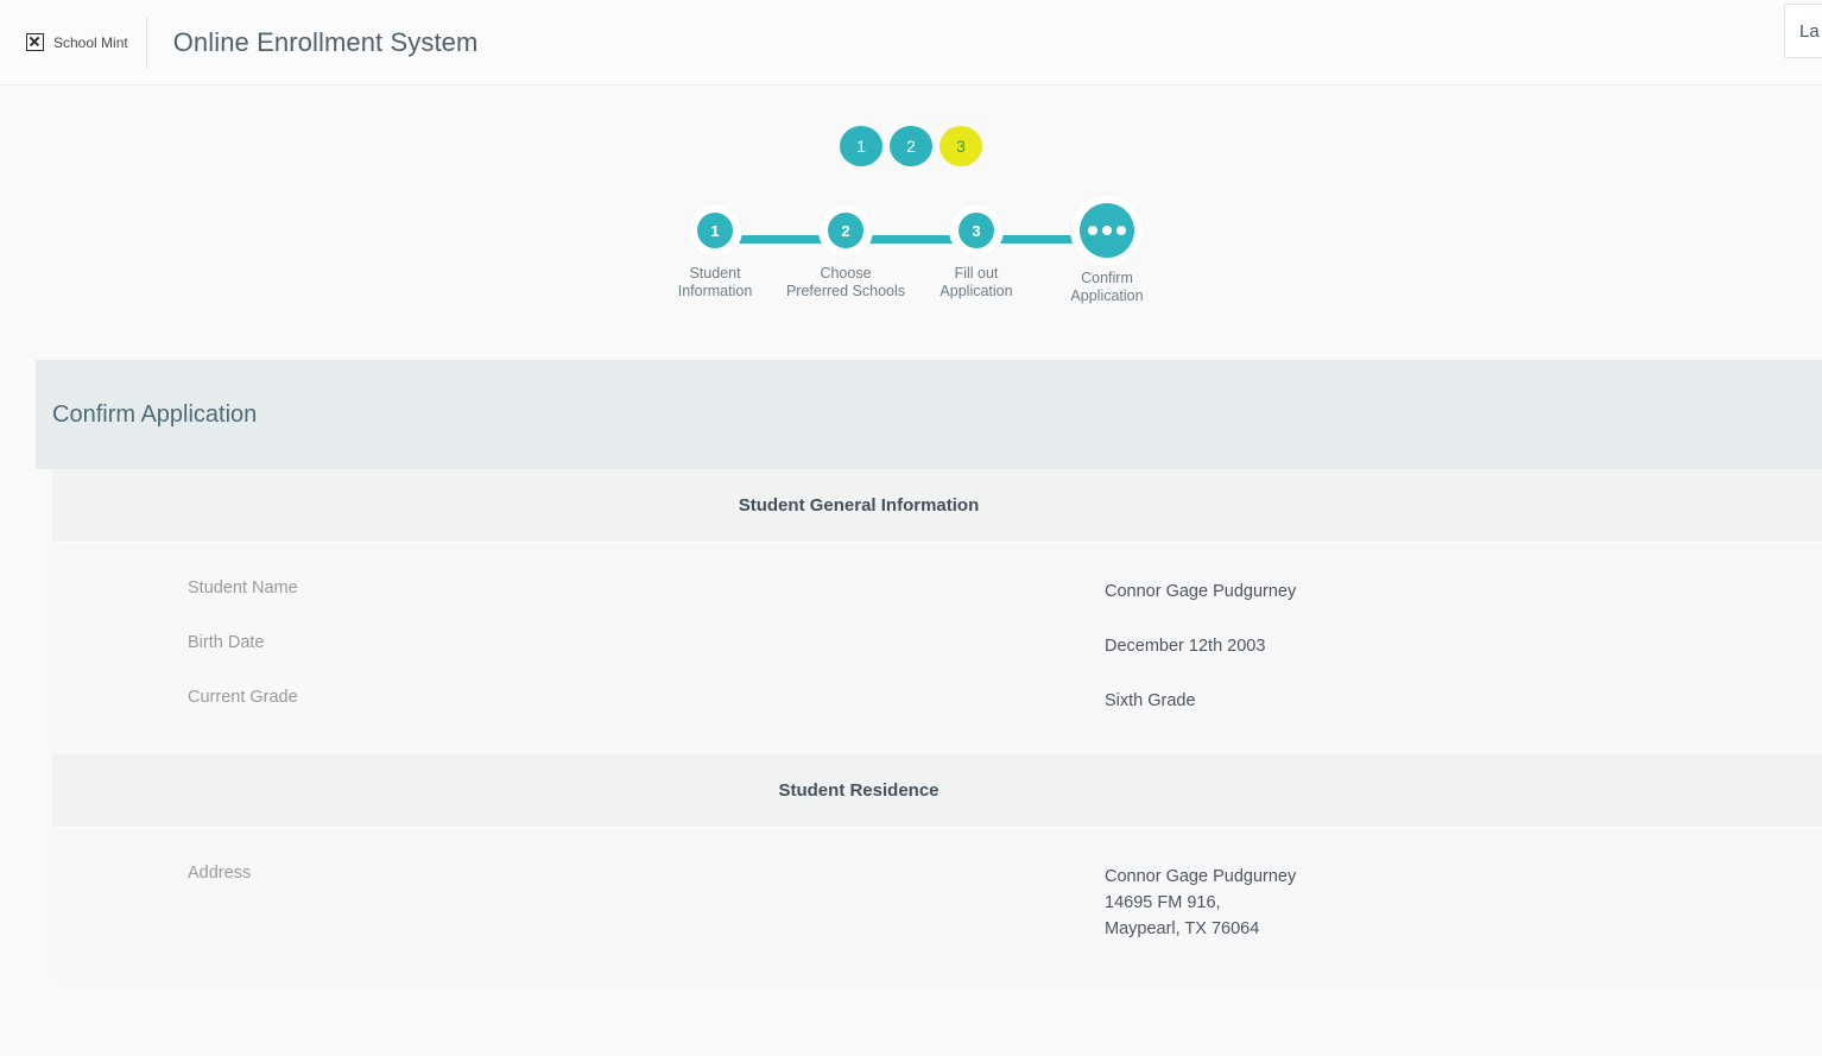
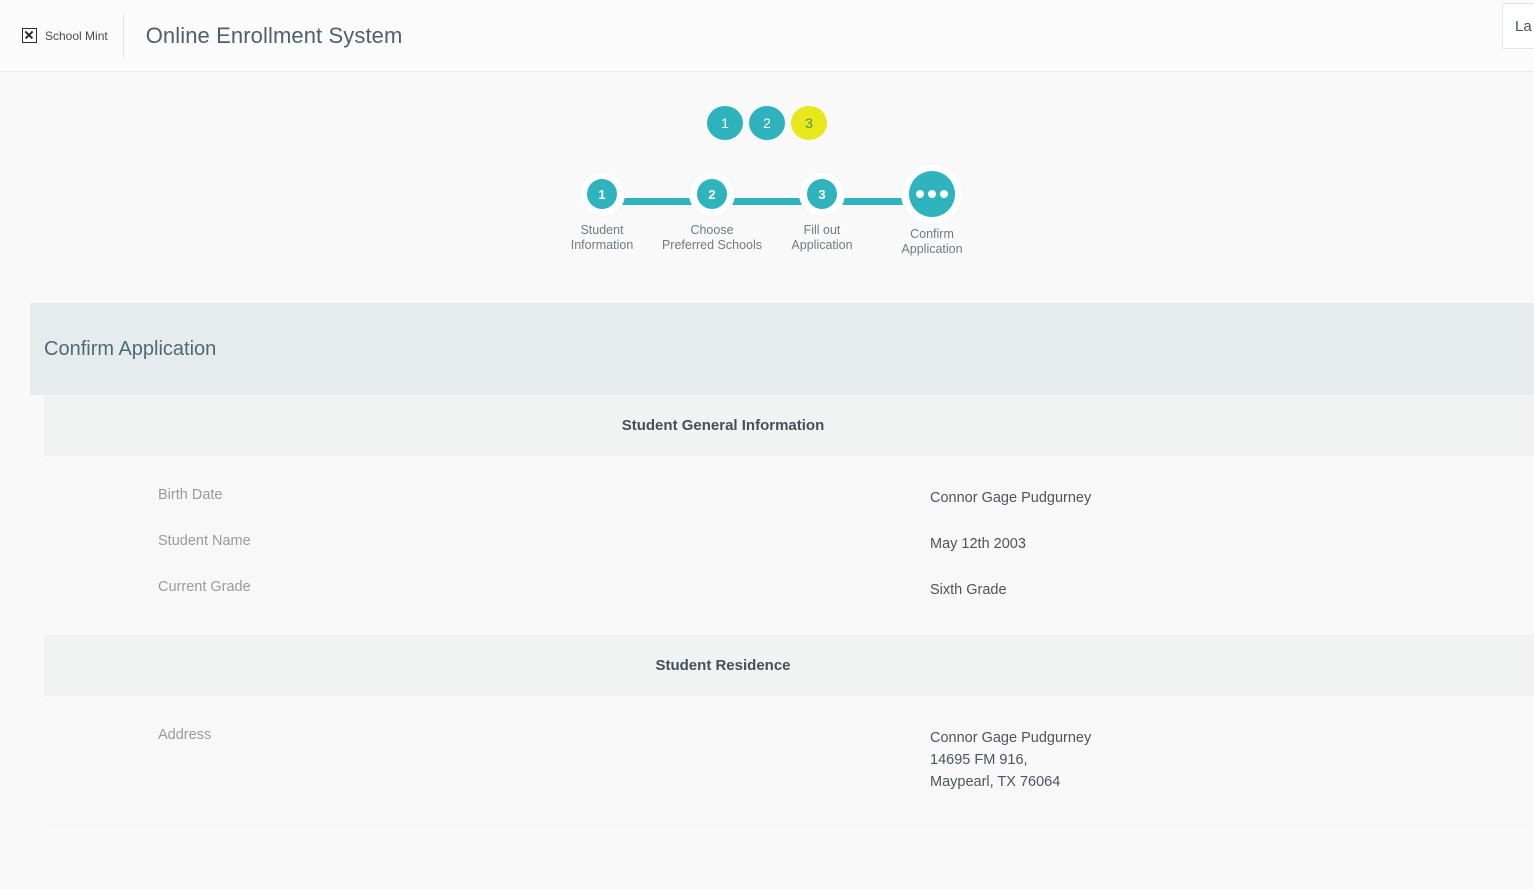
  School Mint
  Online Enrollment System
  La
  1
  2
  3
  1
  Student
  Information
  2
  Choose
  Preferred Schools
  3
  Fill out
  Application
  Confirm
  Application
  Confirm Application
  Student General Information
- Student Name
+ Birth Date
  Connor Gage Pudgurney
- Birth Date
+ Student Name
- December 12th 2003
+ May 12th 2003
  Current Grade
  Sixth Grade
  Student Residence
  Address
  Connor Gage Pudgurney
  14695 FM 916,
  Maypearl, TX 76064
